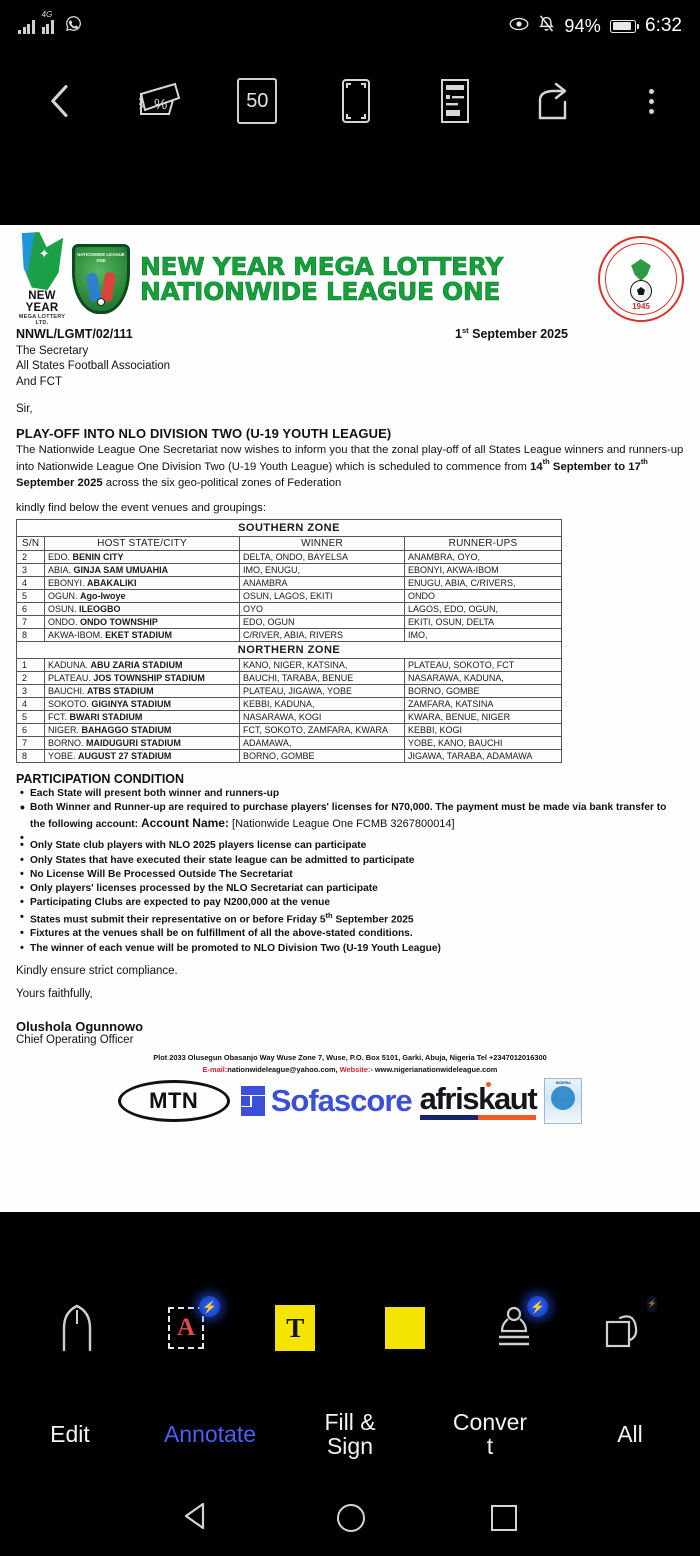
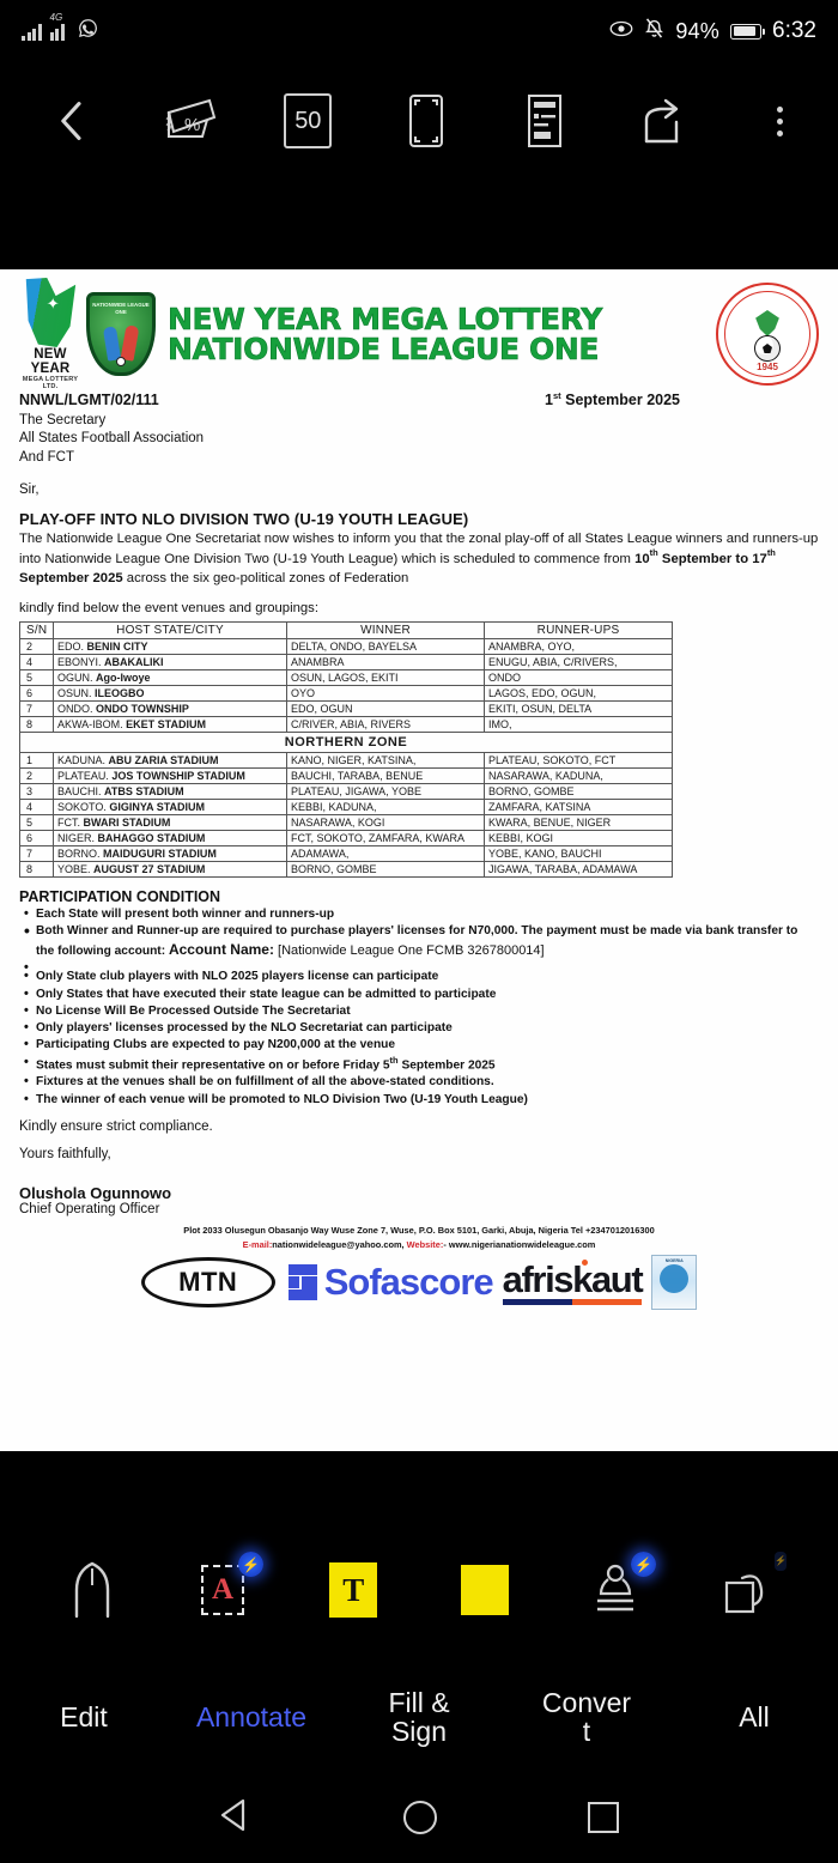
  4G
  94%
  6:32
  %
  50
  NEW YEAR
  NEW YEAR MEGA LOTTERY
  NATIONWIDE LEAGUE ONE
  1945
  NNWL/LGMT/02/111
  1st September 2025
  The Secretary
  All States Football Association
  And FCT
  Sir,
  PLAY-OFF INTO NLO DIVISION TWO (U-19 YOUTH LEAGUE)
- The Nationwide League One Secretariat now wishes to inform you that the zonal play-off of all States League winners and runners-up into Nationwide League One Division Two (U-19 Youth League) which is scheduled to commence from 14th September to 17th September 2025 across the six geo-political zones of Federation
+ The Nationwide League One Secretariat now wishes to inform you that the zonal play-off of all States League winners and runners-up into Nationwide League One Division Two (U-19 Youth League) which is scheduled to commence from 10th September to 17th September 2025 across the six geo-political zones of Federation
  kindly find below the event venues and groupings:
- SOUTHERN ZONE
  S/N	HOST STATE/CITY	WINNER	RUNNER-UPS
  2	EDO. BENIN CITY	DELTA, ONDO, BAYELSA	ANAMBRA, OYO,
- 3	ABIA. GINJA SAM UMUAHIA	IMO, ENUGU,	EBONYI, AKWA-IBOM
  4	EBONYI. ABAKALIKI	ANAMBRA	ENUGU, ABIA, C/RIVERS,
  5	OGUN. Ago-Iwoye	OSUN, LAGOS, EKITI	ONDO
  6	OSUN. ILEOGBO	OYO	LAGOS, EDO, OGUN,
  7	ONDO. ONDO TOWNSHIP	EDO, OGUN	EKITI, OSUN, DELTA
  8	AKWA-IBOM. EKET STADIUM	C/RIVER, ABIA, RIVERS	IMO,
  NORTHERN ZONE
  1	KADUNA. ABU ZARIA STADIUM	KANO, NIGER, KATSINA,	PLATEAU, SOKOTO, FCT
  2	PLATEAU. JOS TOWNSHIP STADIUM	BAUCHI, TARABA, BENUE	NASARAWA, KADUNA,
  3	BAUCHI. ATBS STADIUM	PLATEAU, JIGAWA, YOBE	BORNO, GOMBE
  4	SOKOTO. GIGINYA STADIUM	KEBBI, KADUNA,	ZAMFARA, KATSINA
  5	FCT. BWARI STADIUM	NASARAWA, KOGI	KWARA, BENUE, NIGER
  6	NIGER. BAHAGGO STADIUM	FCT, SOKOTO, ZAMFARA, KWARA	KEBBI, KOGI
  7	BORNO. MAIDUGURI STADIUM	ADAMAWA,	YOBE, KANO, BAUCHI
  8	YOBE. AUGUST 27 STADIUM	BORNO, GOMBE	JIGAWA, TARABA, ADAMAWA
  PARTICIPATION CONDITION
  Each State will present both winner and runners-up
  Both Winner and Runner-up are required to purchase players' licenses for N70,000. The payment must be made via bank transfer to the following account: Account Name: [Nationwide League One FCMB 3267800014]
  Only State club players with NLO 2025 players license can participate
  Only States that have executed their state league can be admitted to participate
  No License Will Be Processed Outside The Secretariat
  Only players' licenses processed by the NLO Secretariat can participate
  Participating Clubs are expected to pay N200,000 at the venue
  States must submit their representative on or before Friday 5th September 2025
  Fixtures at the venues shall be on fulfillment of all the above-stated conditions.
  The winner of each venue will be promoted to NLO Division Two (U-19 Youth League)
  Kindly ensure strict compliance.
  Yours faithfully,
  Olushola Ogunnowo
  Chief Operating Officer
  Plot 2033 Olusegun Obasanjo Way Wuse Zone 7, Wuse, P.O. Box 5101, Garki, Abuja, Nigeria Tel +2347012016300
  E-mail:nationwideleague@yahoo.com, Website:- www.nigerianationwideleague.com
  MTN
  Sofascore
  afriskaut
  A
  ⚡
  T
  ⚡
  ⚡
  Edit
  Annotate
  Fill &
  Sign
  Conver
  t
  All
